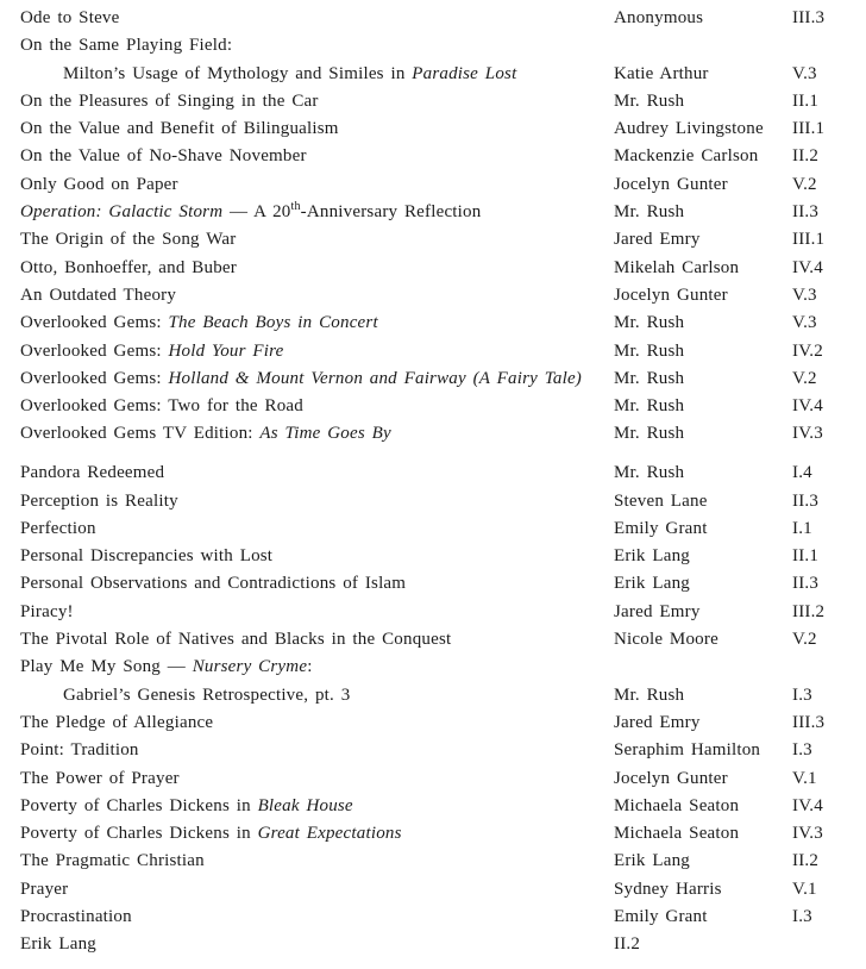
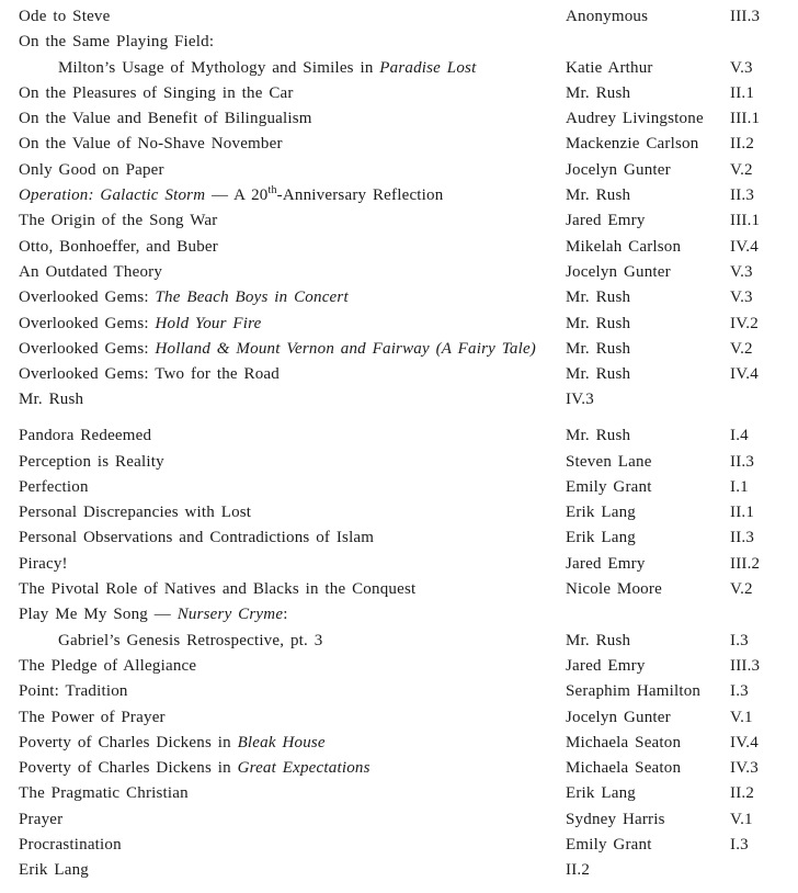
  Ode to Steve
  Anonymous
  III.3
  On the Same Playing Field:
  Milton’s Usage of Mythology and Similes in Paradise Lost
  Katie Arthur
  V.3
  On the Pleasures of Singing in the Car
  Mr. Rush
  II.1
  On the Value and Benefit of Bilingualism
  Audrey Livingstone
  III.1
  On the Value of No-Shave November
  Mackenzie Carlson
  II.2
  Only Good on Paper
  Jocelyn Gunter
  V.2
  Operation: Galactic Storm — A 20th-Anniversary Reflection
  Mr. Rush
  II.3
  The Origin of the Song War
  Jared Emry
  III.1
  Otto, Bonhoeffer, and Buber
  Mikelah Carlson
  IV.4
  An Outdated Theory
  Jocelyn Gunter
  V.3
  Overlooked Gems: The Beach Boys in Concert
  Mr. Rush
  V.3
  Overlooked Gems: Hold Your Fire
  Mr. Rush
  IV.2
  Overlooked Gems: Holland & Mount Vernon and Fairway (A Fairy Tale)
  Mr. Rush
  V.2
  Overlooked Gems: Two for the Road
  Mr. Rush
  IV.4
- Overlooked Gems TV Edition: As Time Goes By
  Mr. Rush
  IV.3
  Pandora Redeemed
  Mr. Rush
  I.4
  Perception is Reality
  Steven Lane
  II.3
  Perfection
  Emily Grant
  I.1
  Personal Discrepancies with Lost
  Erik Lang
  II.1
  Personal Observations and Contradictions of Islam
  Erik Lang
  II.3
  Piracy!
  Jared Emry
  III.2
  The Pivotal Role of Natives and Blacks in the Conquest
  Nicole Moore
  V.2
  Play Me My Song — Nursery Cryme:
  Gabriel’s Genesis Retrospective, pt. 3
  Mr. Rush
  I.3
  The Pledge of Allegiance
  Jared Emry
  III.3
  Point: Tradition
  Seraphim Hamilton
  I.3
  The Power of Prayer
  Jocelyn Gunter
  V.1
  Poverty of Charles Dickens in Bleak House
  Michaela Seaton
  IV.4
  Poverty of Charles Dickens in Great Expectations
  Michaela Seaton
  IV.3
  The Pragmatic Christian
  Erik Lang
  II.2
  Prayer
  Sydney Harris
  V.1
  Procrastination
  Emily Grant
  I.3
  Erik Lang
  II.2
